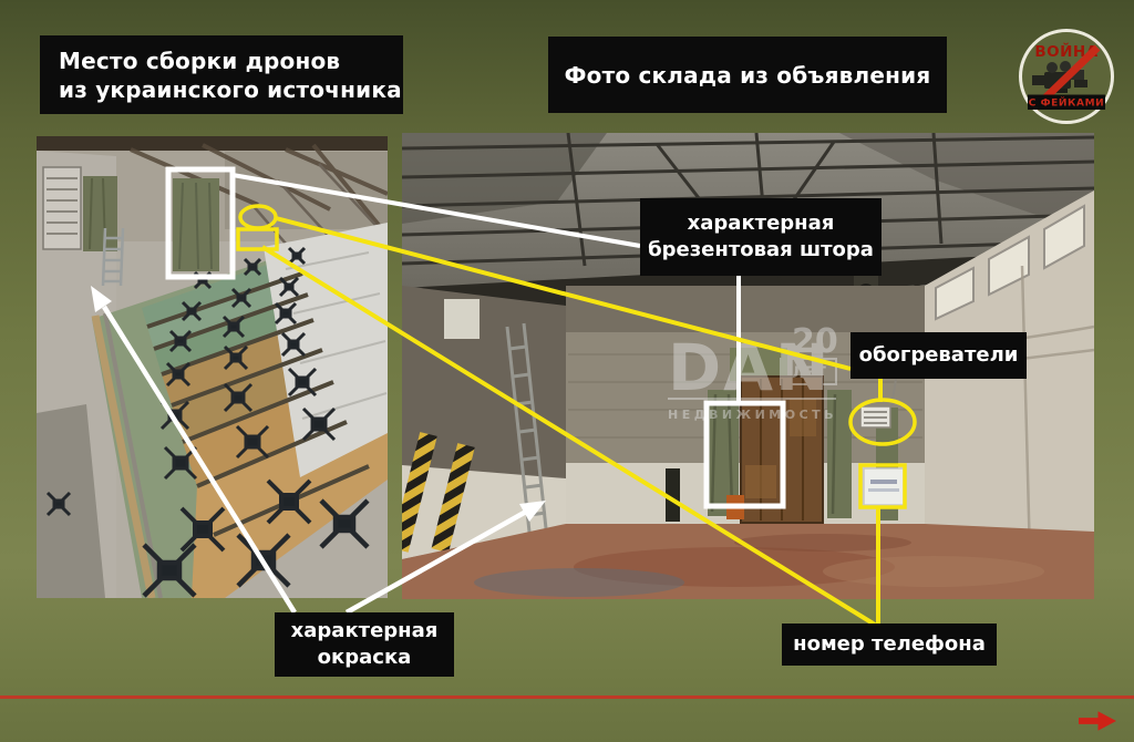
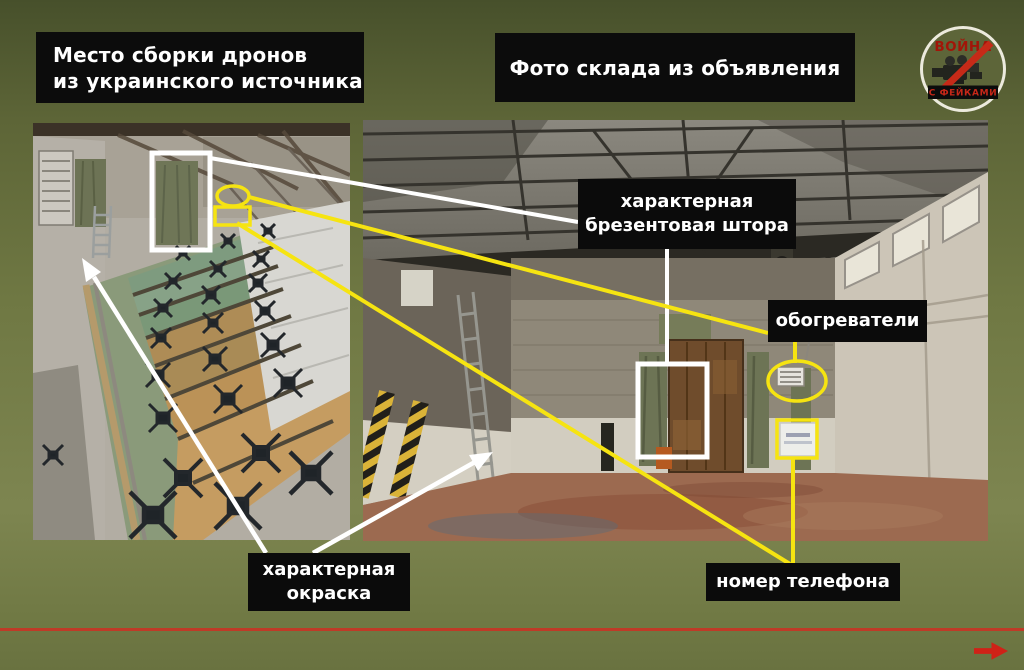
  Место сборки дронов
  из украинского источника
  Фото склада из объявления
  ВОЙН
  С ФЕЙКАМИ
- DAN
- 20
- ЛЕТ
- НЕДВИЖИМОСТЬ
  характерная
  брезентовая штора
  обогреватели
  характерная
  окраска
  номер телефона
